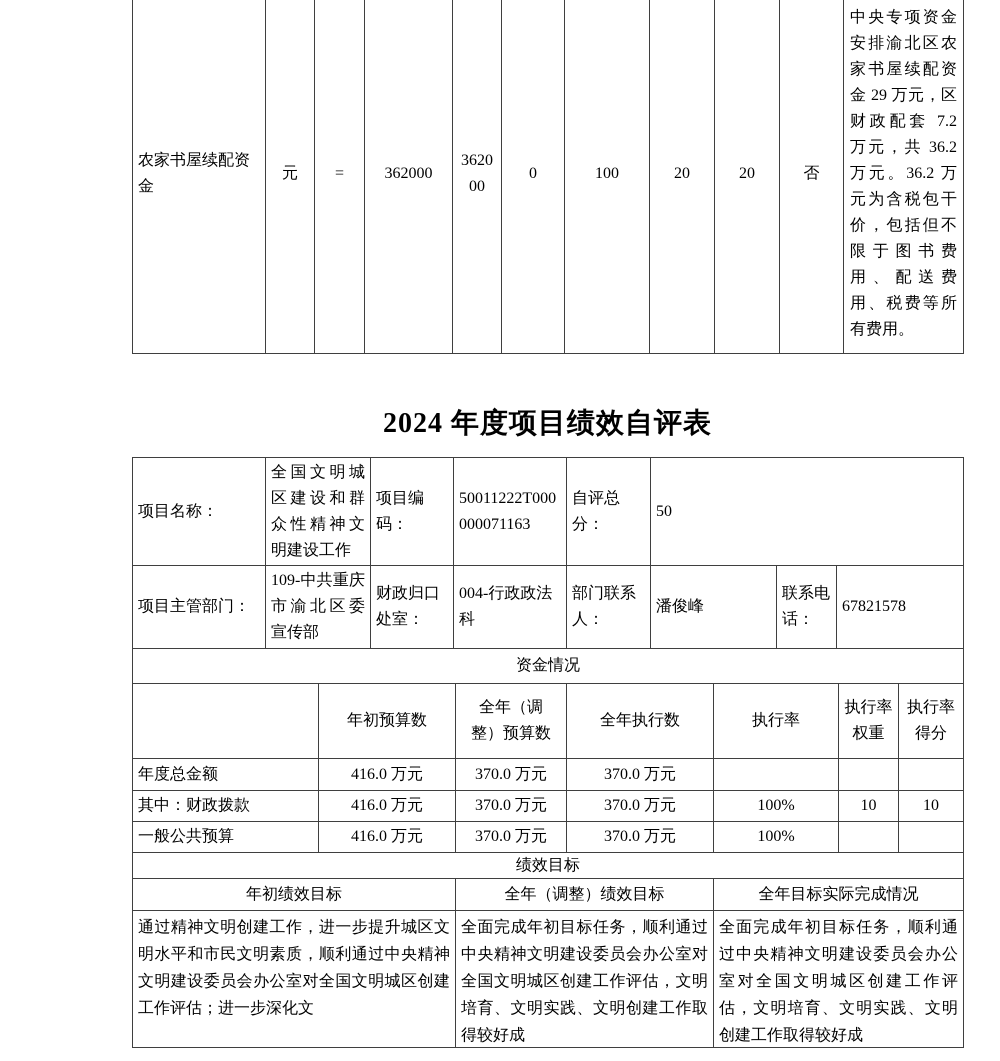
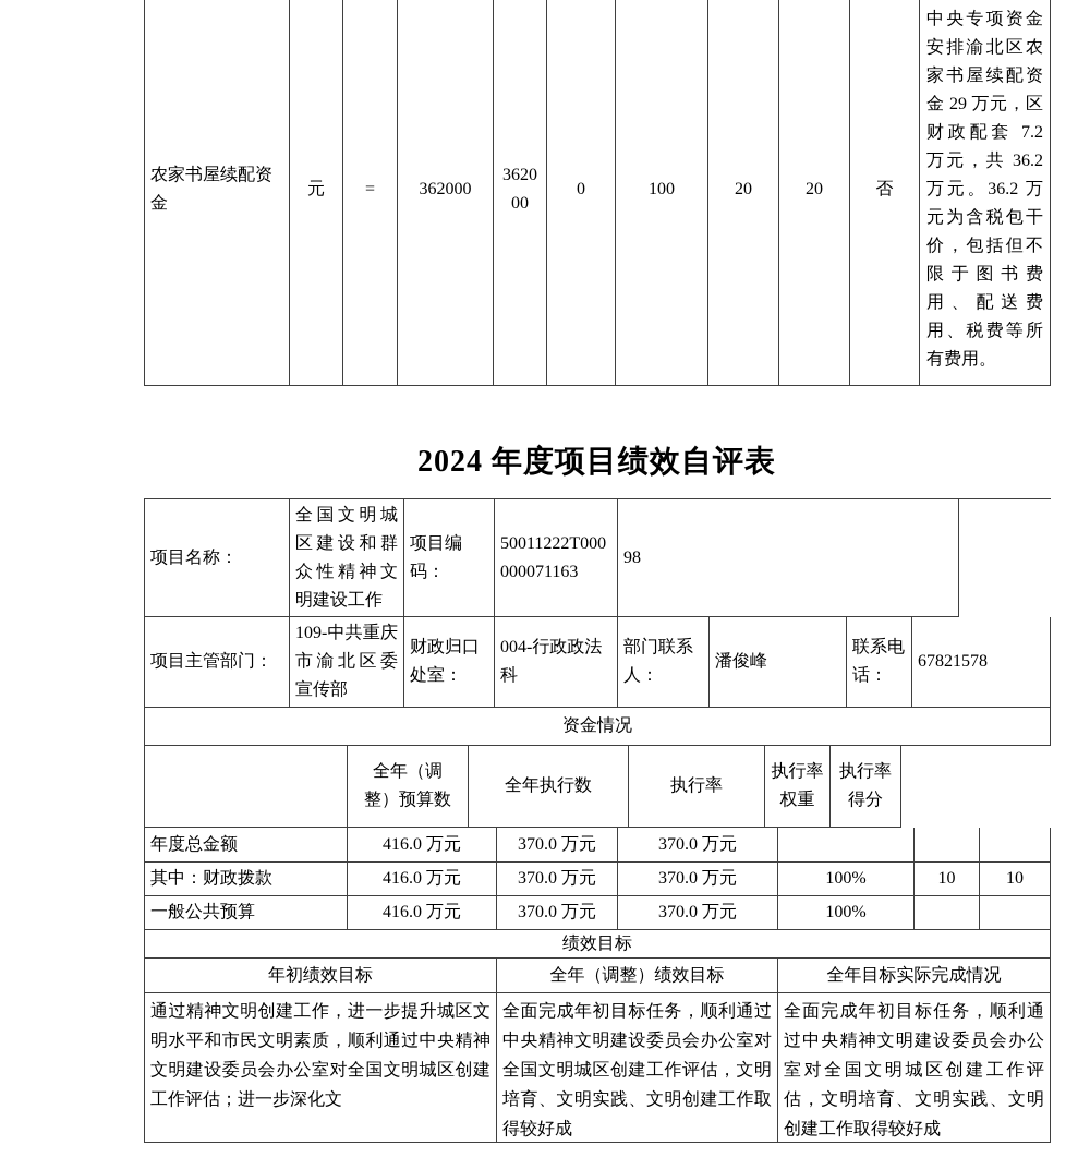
  农家书屋续配资金
  元
  =
  362000
  362000
  0
  100
  20
  20
  否
  中央专项资金安排渝北区农家书屋续配资金 29 万元，区财政配套 7.2 万元，共 36.2 万元。36.2 万元为含税包干价，包括但不限于图书费用、配送费用、税费等所有费用。
  2024 年度项目绩效自评表
  项目名称：
  全国文明城区建设和群众性精神文明建设工作
  项目编码：
  50011222T000000071163
- 自评总分：
- 50
+ 98
  项目主管部门：
  109-中共重庆市渝北区委宣传部
  财政归口处室：
  004-行政政法科
  部门联系人：
  潘俊峰
  联系电话：
  67821578
  资金情况
- 年初预算数
  全年（调
  整）预算数
  全年执行数
  执行率
  执行率权重
  执行率得分
  年度总金额
  416.0 万元
  370.0 万元
  370.0 万元
  其中：财政拨款
  416.0 万元
  370.0 万元
  370.0 万元
  100%
  10
  10
  一般公共预算
  416.0 万元
  370.0 万元
  370.0 万元
  100%
  绩效目标
  年初绩效目标
  全年（调整）绩效目标
  全年目标实际完成情况
  通过精神文明创建工作，进一步提升城区文明水平和市民文明素质，顺利通过中央精神文明建设委员会办公室对全国文明城区创建工作评估；进一步深化文
  全面完成年初目标任务，顺利通过中央精神文明建设委员会办公室对全国文明城区创建工作评估，文明培育、文明实践、文明创建工作取得较好成
  全面完成年初目标任务，顺利通过中央精神文明建设委员会办公室对全国文明城区创建工作评估，文明培育、文明实践、文明创建工作取得较好成
